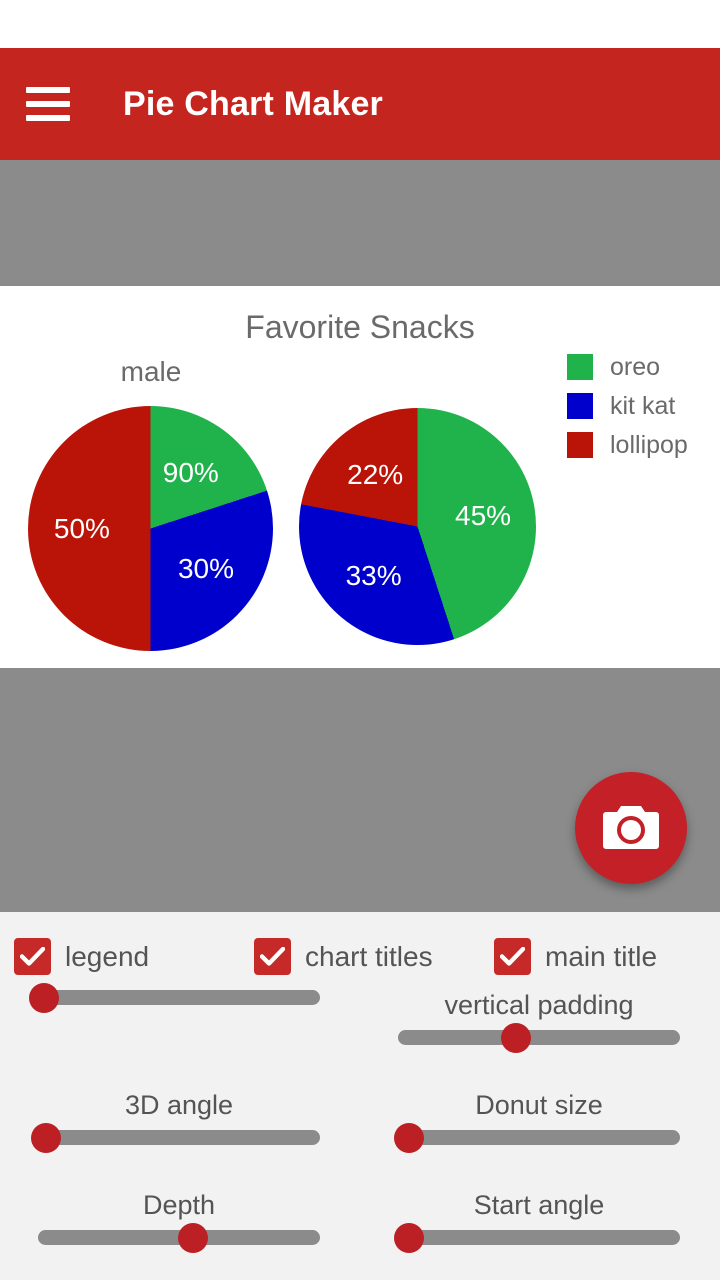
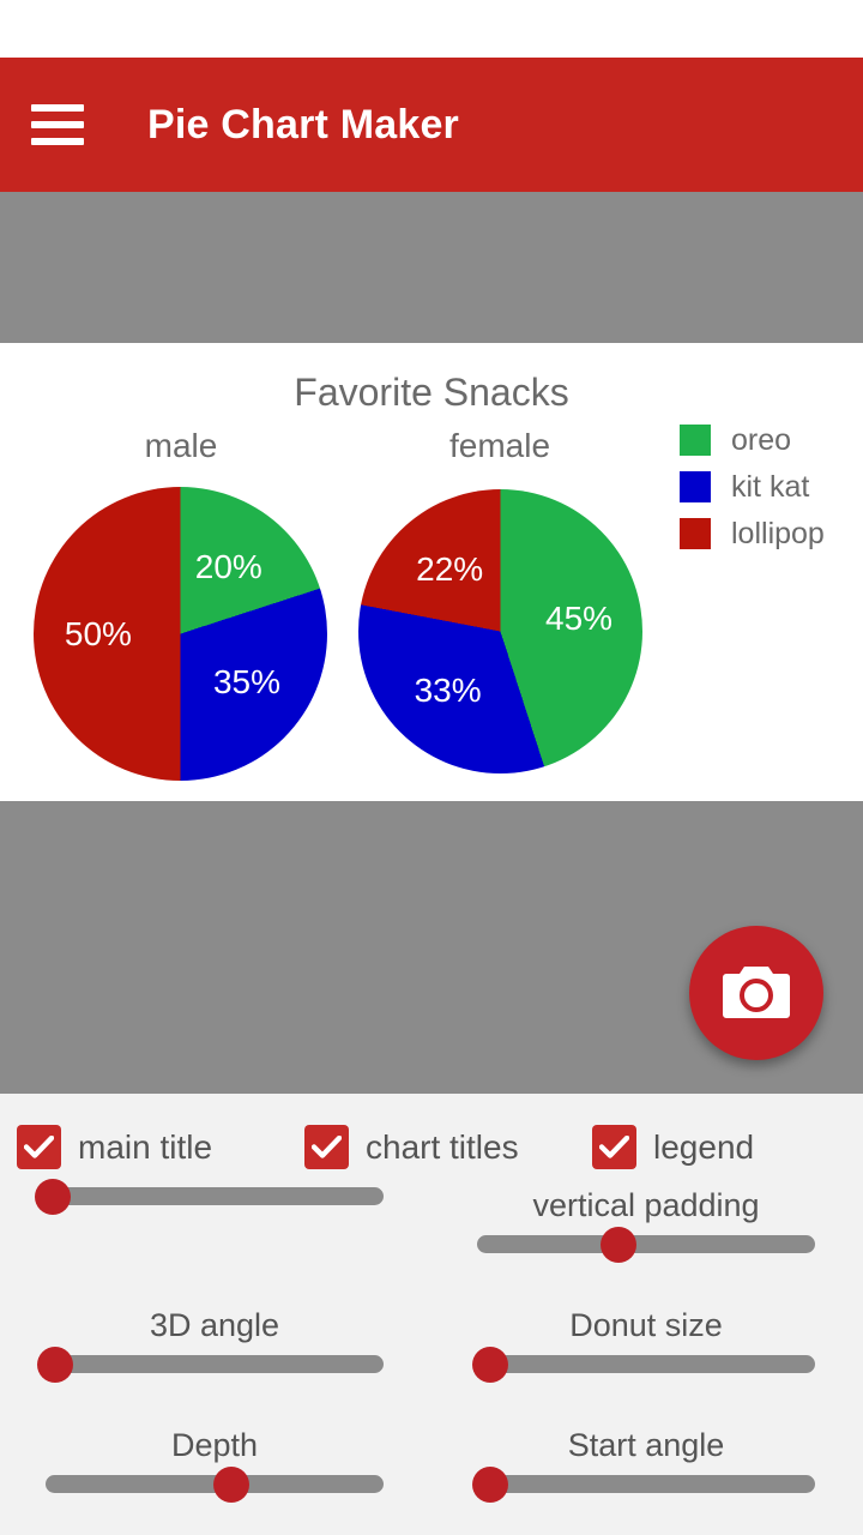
  Pie Chart Maker
  Favorite Snacks
  male
+ female
- 90%
+ 20%
- 30%
+ 35%
  50%
  45%
  33%
  22%
  oreo
  kit kat
  lollipop
- legend
+ main title
  chart titles
- main title
+ legend
  vertical padding
  3D angle
  Donut size
  Depth
  Start angle
